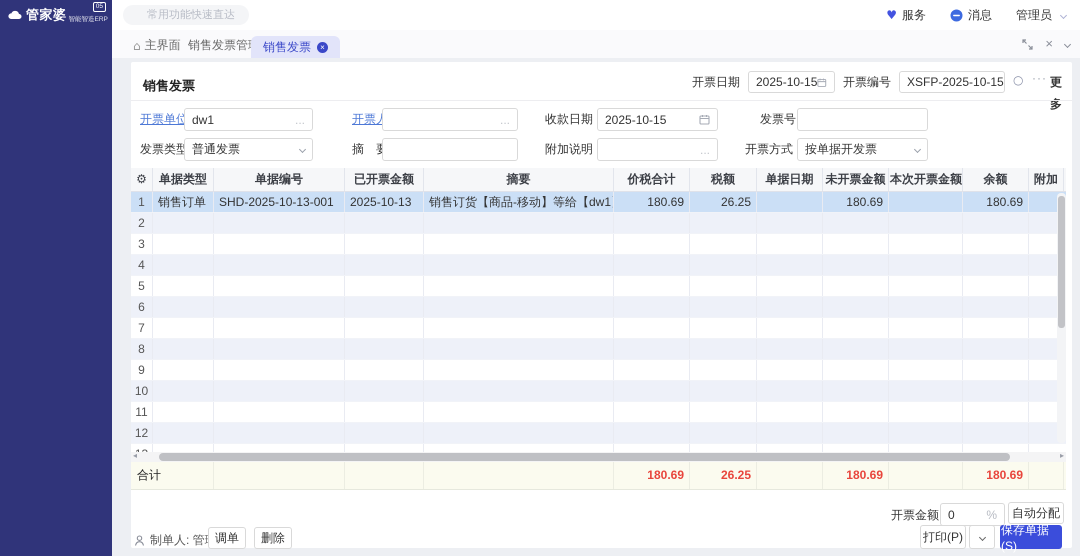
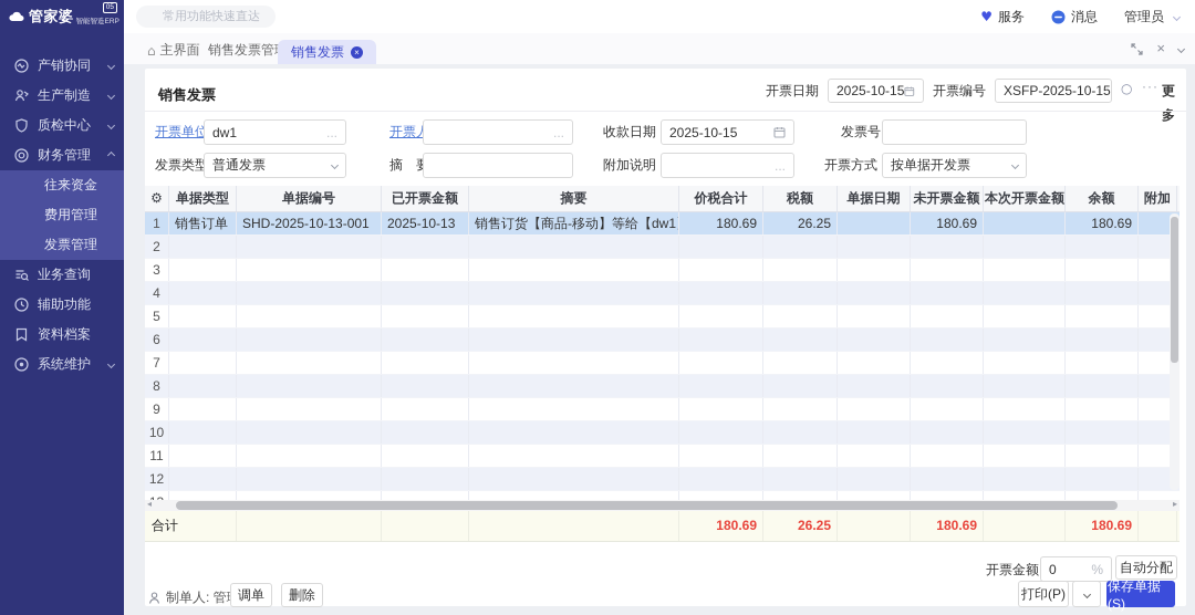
  管家婆
+ 产销协同
+ 生产制造
+ 质检中心
+ 财务管理
+ 往来资金
+ 费用管理
+ 发票管理
+ 业务查询
+ 辅助功能
+ 资料档案
+ 系统维护
  常用功能快速直达
  ♥
  服务
  消息
  管理员
  ⌂
  主界面
  |
  销售发票管
  销售发票
  ×
  ×
  销售发票
  开票日期
  2025-10-15
  开票编号
  XSFP-2025-10-15
  ○
  ···
  更多
  开票单位
  dw1
  ...
  ...
  收款日期
  2025-10-15
  发票号
  发票类型
  普通发票
  附加说明
  ...
  开票方式
  按单据开发票
  ⚙
  单据类型
  单据编号
  已开票金额
  摘要
  价税合计
  税额
  单据日期
  未开票金额
  本次开票金额
  余额
  附加
  1
  销售订单
  SHD-2025-10-13-001
  2025-10-13
  销售订货【商品-移动】等给【dw1
  180.69
  26.25
  180.69
  180.69
  2
  3
  4
  5
  6
  7
  8
  9
  10
  11
  12
  ◂
  ▸
  合计
  180.69
  26.25
  180.69
  180.69
  开票金额
  0
  %
  自动分配
  制单人: 管
  调单
  删除
  打印(P)
  保存单据(S)
